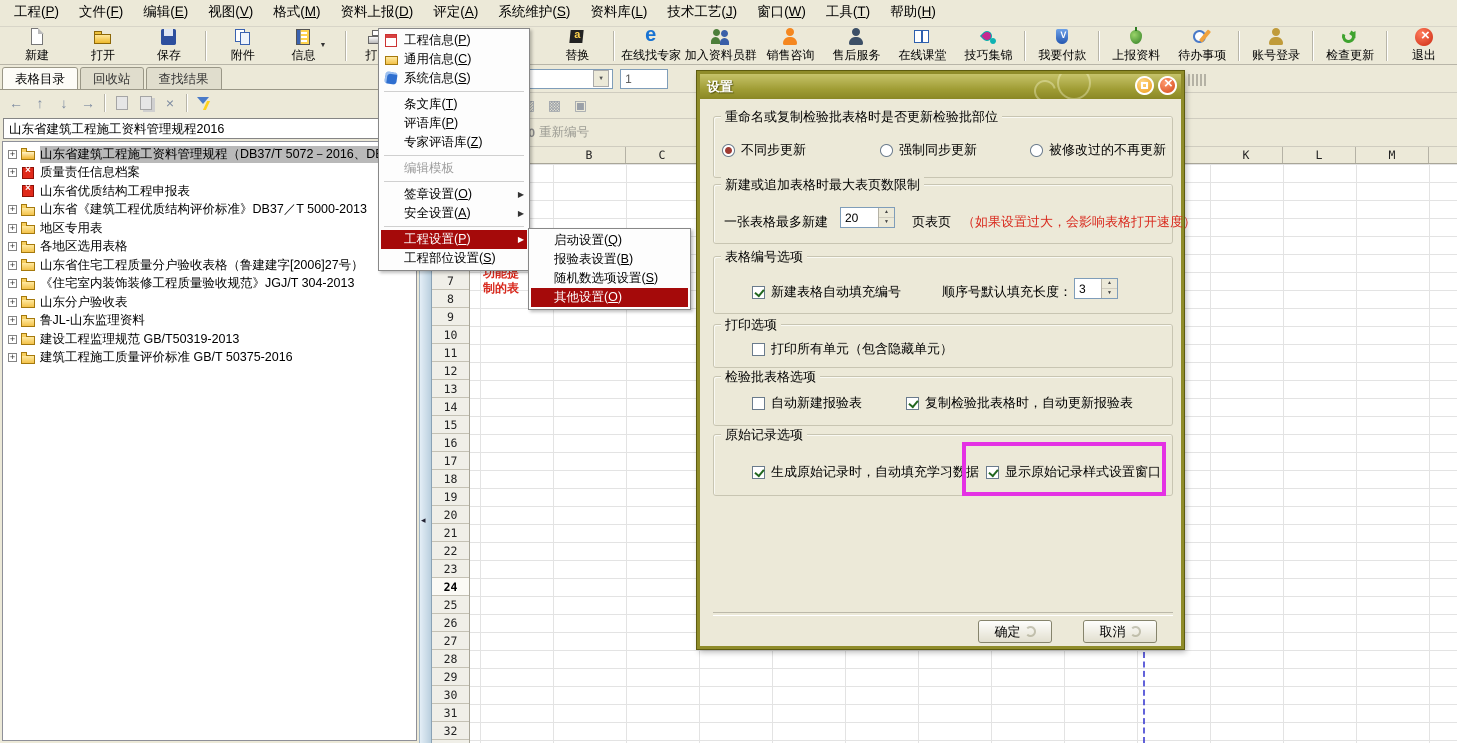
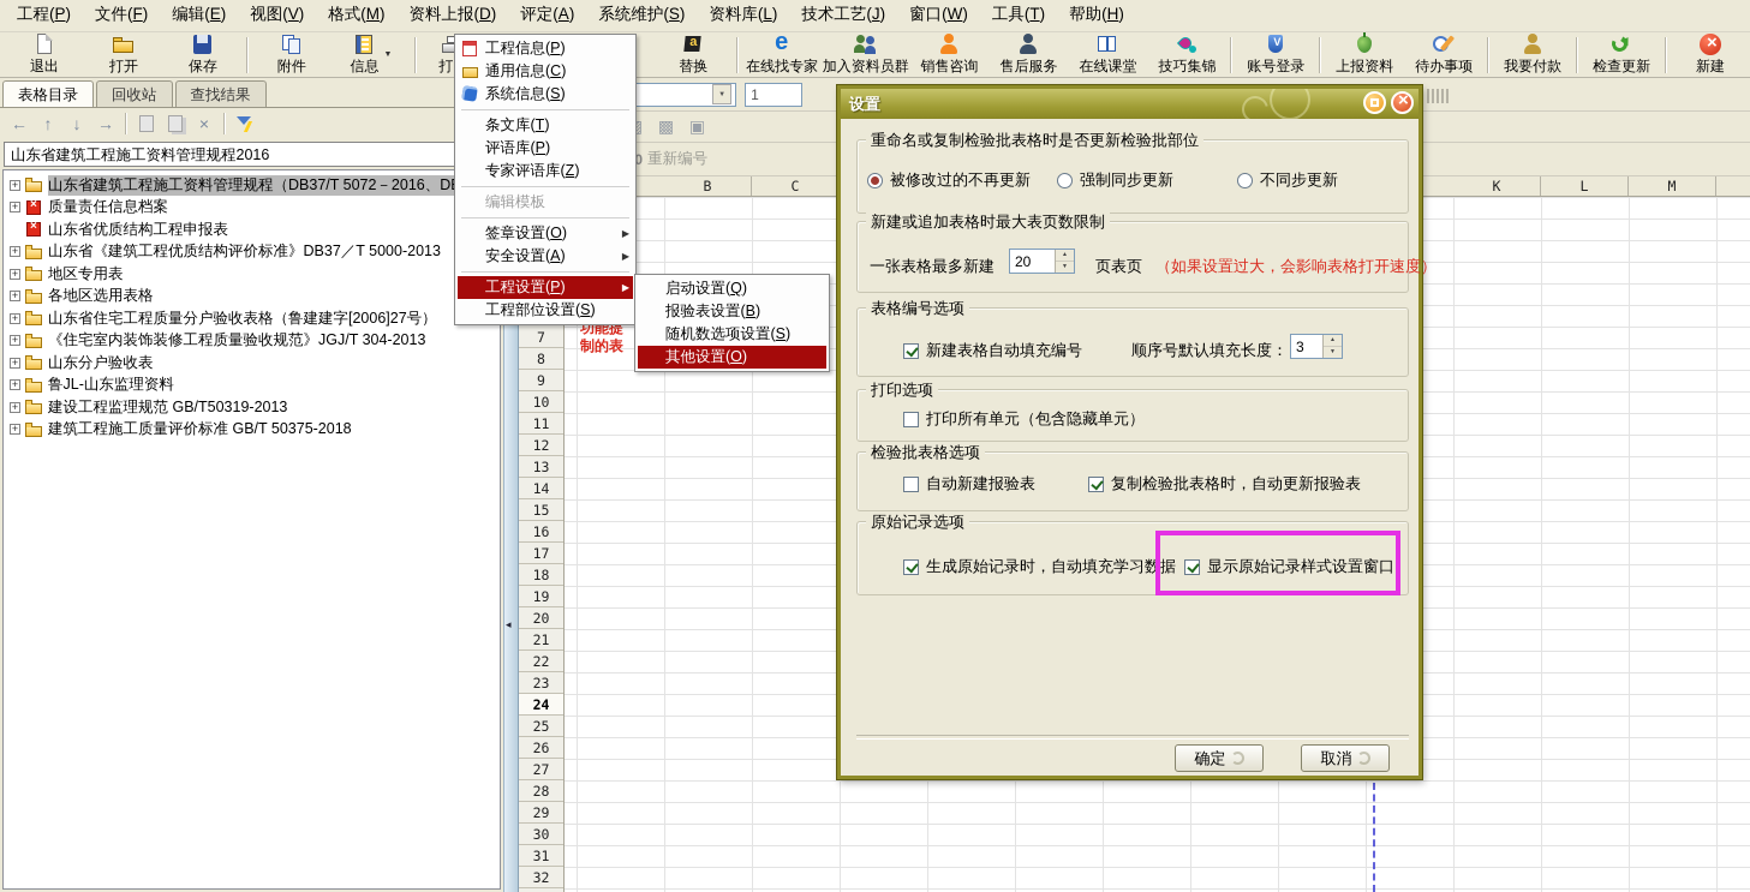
  工程(P)
  文件(F)
  编辑(E)
  视图(V)
  格式(M)
  资料上报(D)
  评定(A)
  系统维护(S)
  资料库(L)
  技术工艺(J)
  窗口(W)
  工具(T)
  帮助(H)
- 新建
+ 退出
  打开
  保存
  附件
  信息
  替换
  在线找专家
  加入资料员群
  销售咨询
  售后服务
  在线课堂
  技巧集锦
- 我要付款
+ 账号登录
  上报资料
  待办事项
- 账号登录
+ 我要付款
  检查更新
- 退出
+ 新建
  表格目录
  回收站
  查找结果
  ←
  ↑
  ↓
  →
  ×
  山东省建筑工程施工资料管理规程2016
  +
  山东省建筑工程施工资料管理规程（DB37/T 5072－2016、D
  +
  质量责任信息档案
  山东省优质结构工程申报表
  +
  山东省《建筑工程优质结构评价标准》DB37／T 5000-2013
  +
  地区专用表
  +
  各地区选用表格
  +
  山东省住宅工程质量分户验收表格（鲁建建字[2006]27号）
  +
  《住宅室内装饰装修工程质量验收规范》JGJ/T 304-2013
  +
  山东分户验收表
  +
  鲁JL-山东监理资料
  +
  建设工程监理规范 GB/T50319-2013
  +
- 建筑工程施工质量评价标准 GB/T 50375-2016
+ 建筑工程施工质量评价标准 GB/T 50375-2018
  ◂
  1
  ▩
  ▣
  重新编号
  B
  C
  K
  L
  M
  7
  8
  9
  10
  11
  12
  13
  14
  15
  16
  17
  18
  19
  20
  21
  22
  23
  24
  25
  26
  27
  28
  29
  30
  31
  32
  功能提
  制的表
  工程信息(P)
  通用信息(C)
  系统信息(S)
  条文库(T)
  评语库(P)
  专家评语库(Z)
  编辑模板
  签章设置(O)
  ▶
  安全设置(A)
  ▶
  工程设置(P)
  ▶
  工程部位设置(S)
  启动设置(Q)
  报验表设置(B)
  随机数选项设置(S)
  其他设置(O)
  设置
  重命名或复制检验批表格时是否更新检验批部位
- 不同步更新
+ 被修改过的不再更新
  强制同步更新
- 被修改过的不再更新
+ 不同步更新
  新建或追加表格时最大表页数限制
  一张表格最多新建
  20
  页表页
  （如果设置过大，会影响表格打开速度）
  表格编号选项
  新建表格自动填充编号
  顺序号默认填充长度：
  3
  打印选项
  打印所有单元（包含隐藏单元）
  检验批表格选项
  自动新建报验表
  复制检验批表格时，自动更新报验表
  原始记录选项
  生成原始记录时，自动填充学习数据
  显示原始记录样式设置窗口
  确定
  取消
